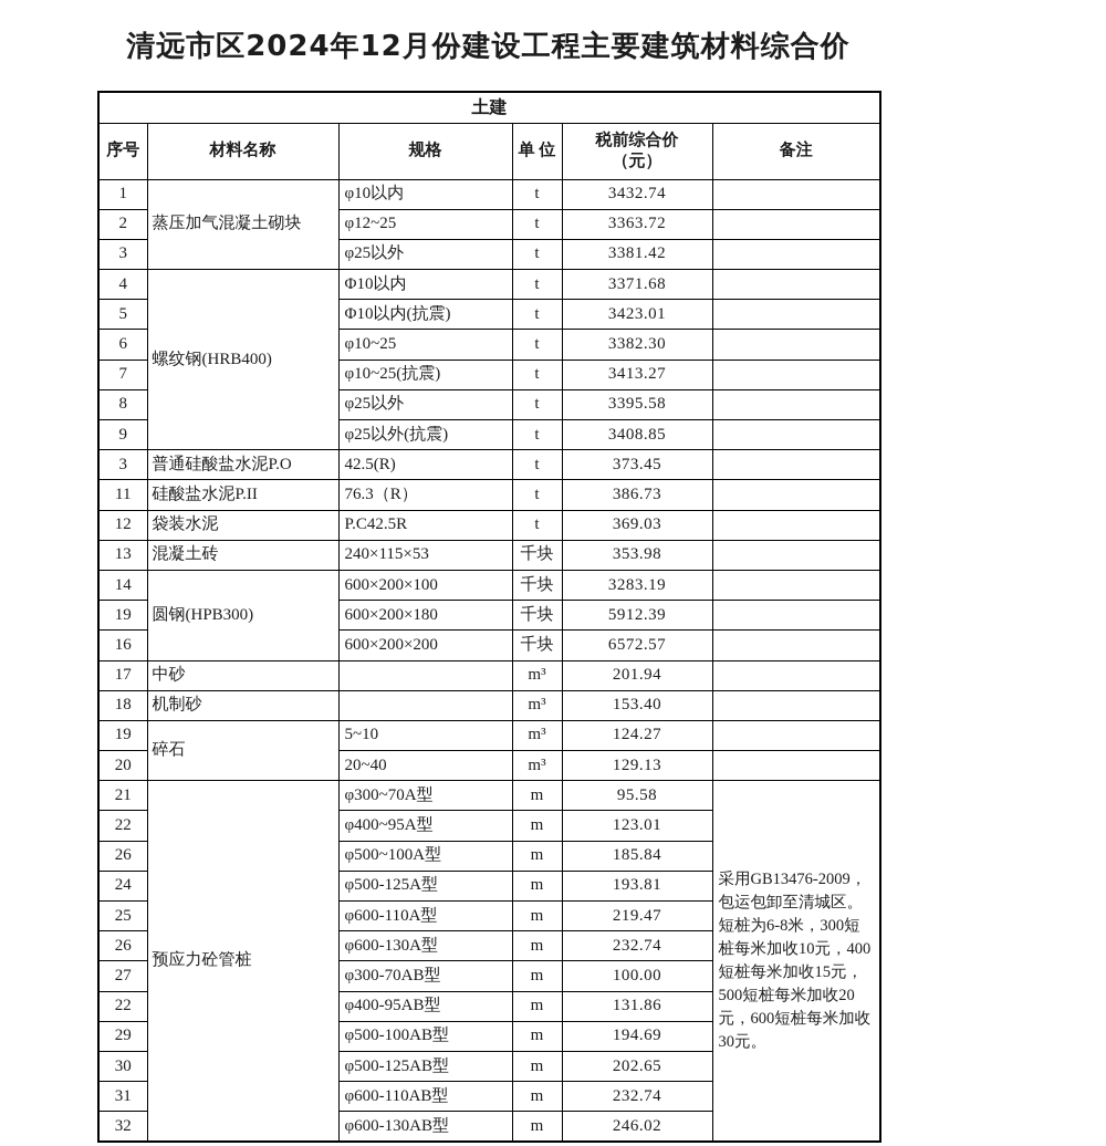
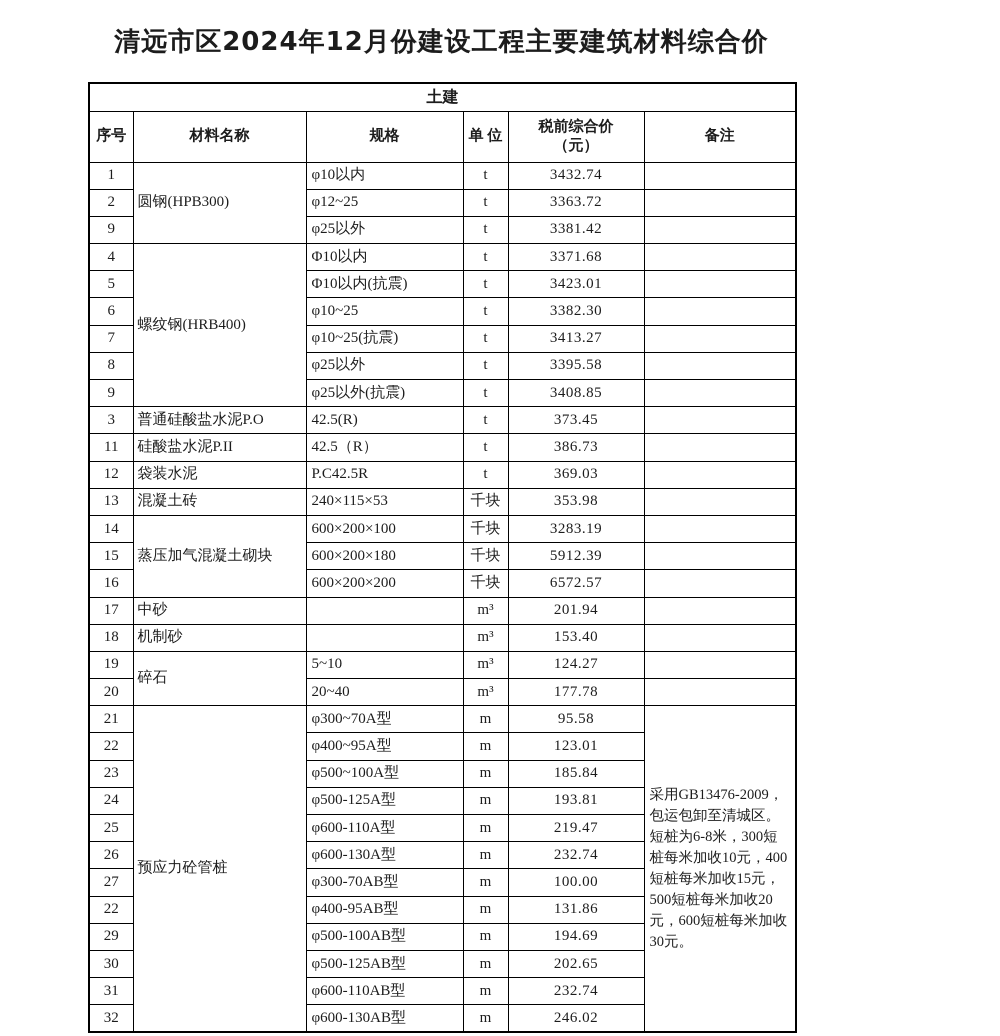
  清远市区2024年12月份建设工程主要建筑材料综合价
  土建
  序号	材料名称	规格	单 位	税前综合价 （元）	备注
- 1	蒸压加气混凝土砌块	φ10以内	t	3432.74
+ 1	圆钢(HPB300)	φ10以内	t	3432.74
  2	φ12~25	t	3363.72
- 3	φ25以外	t	3381.42
+ 9	φ25以外	t	3381.42
  4	螺纹钢(HRB400)	Φ10以内	t	3371.68
  5	Φ10以内(抗震)	t	3423.01
  6	φ10~25	t	3382.30
  7	φ10~25(抗震)	t	3413.27
  8	φ25以外	t	3395.58
  9	φ25以外(抗震)	t	3408.85
  3	普通硅酸盐水泥P.O	42.5(R)	t	373.45
- 11	硅酸盐水泥P.II	76.3（R）	t	386.73
+ 11	硅酸盐水泥P.II	42.5（R）	t	386.73
  12	袋装水泥	P.C42.5R	t	369.03
  13	混凝土砖	240×115×53	千块	353.98
- 14	圆钢(HPB300)	600×200×100	千块	3283.19
+ 14	蒸压加气混凝土砌块	600×200×100	千块	3283.19
- 19	600×200×180	千块	5912.39
+ 15	600×200×180	千块	5912.39
  16	600×200×200	千块	6572.57
  17	中砂		m³	201.94
  18	机制砂		m³	153.40
  19	碎石	5~10	m³	124.27
- 20	20~40	m³	129.13
+ 20	20~40	m³	177.78
  21	预应力砼管桩	φ300~70A型	m	95.58	采用GB13476-2009，包运包卸至清城区。短桩为6-8米，300短桩每米加收10元，400短桩每米加收15元，500短桩每米加收20元，600短桩每米加收30元。
  22	φ400~95A型	m	123.01
- 26	φ500~100A型	m	185.84
+ 23	φ500~100A型	m	185.84
  24	φ500-125A型	m	193.81
  25	φ600-110A型	m	219.47
  26	φ600-130A型	m	232.74
  27	φ300-70AB型	m	100.00
  22	φ400-95AB型	m	131.86
  29	φ500-100AB型	m	194.69
  30	φ500-125AB型	m	202.65
  31	φ600-110AB型	m	232.74
  32	φ600-130AB型	m	246.02
